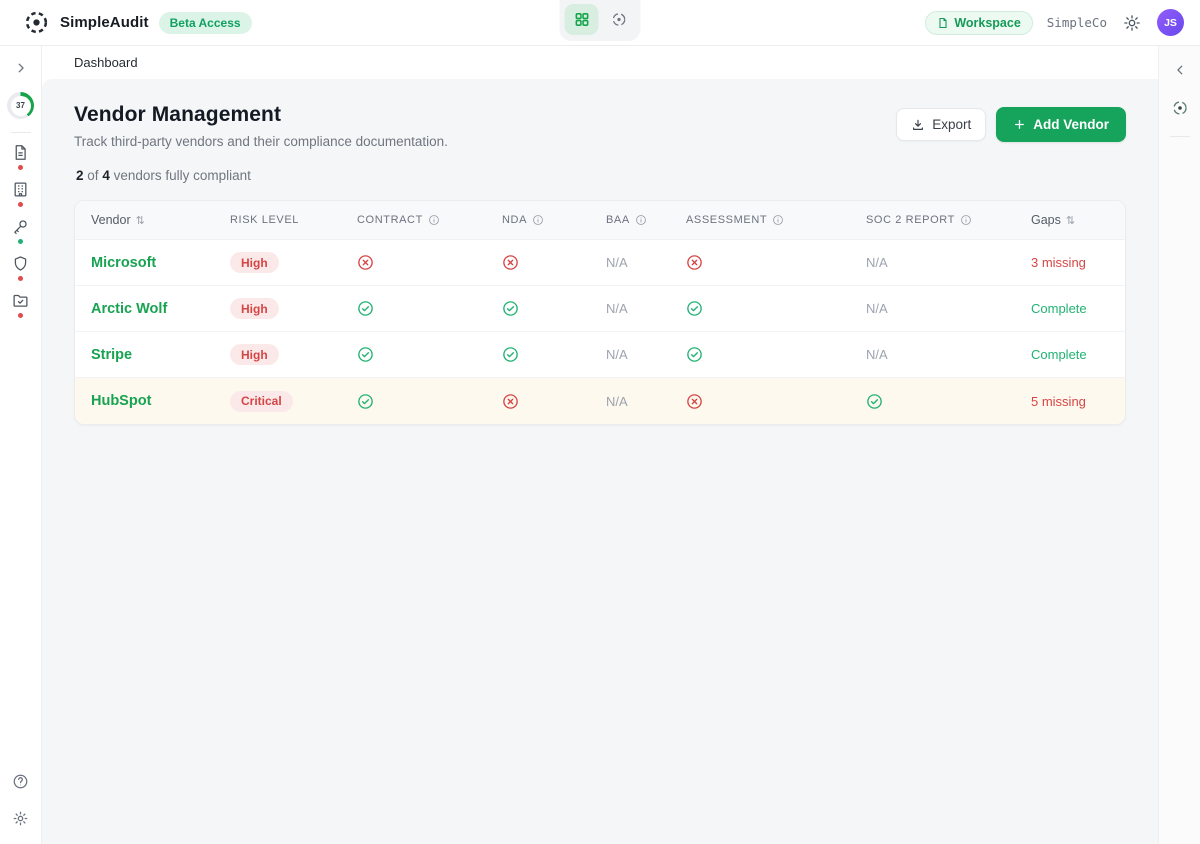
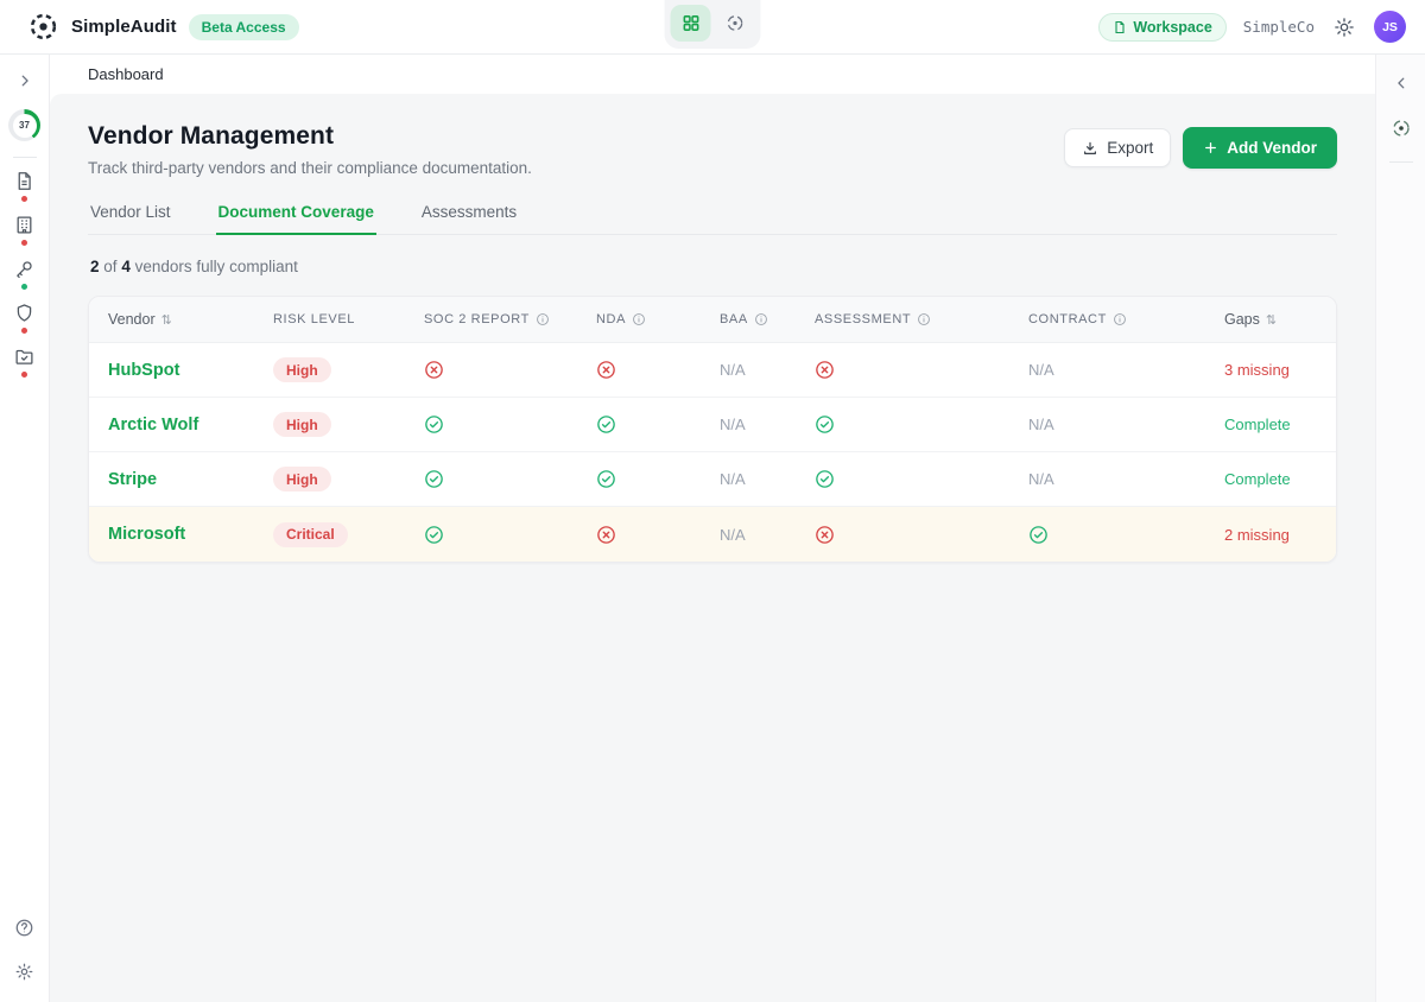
  SimpleAudit
  Beta Access
  Workspace
  SimpleCo
  JS
  37
  Dashboard
  Vendor Management
  Track third-party vendors and their compliance documentation.
  Export
  Add Vendor
+ Vendor List
+ Document Coverage
+ Assessments
  2 of 4 vendors fully compliant
  Vendor
  ⇅
  RISK LEVEL
- CONTRACT
+ SOC 2 REPORT
  NDA
  BAA
  ASSESSMENT
- SOC 2 REPORT
+ CONTRACT
  Gaps
  ⇅
- Microsoft
+ HubSpot
  High
  N/A
  N/A
  3 missing
  Arctic Wolf
  High
  N/A
  N/A
  Complete
  Stripe
  High
  N/A
  N/A
  Complete
- HubSpot
+ Microsoft
  Critical
  N/A
- 5 missing
+ 2 missing
